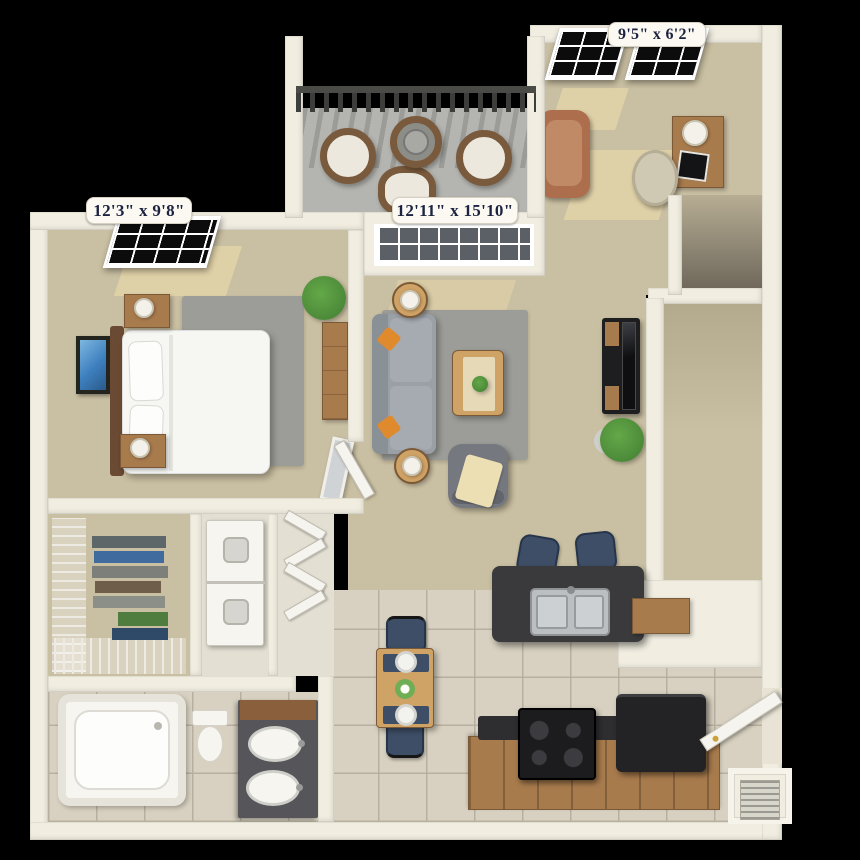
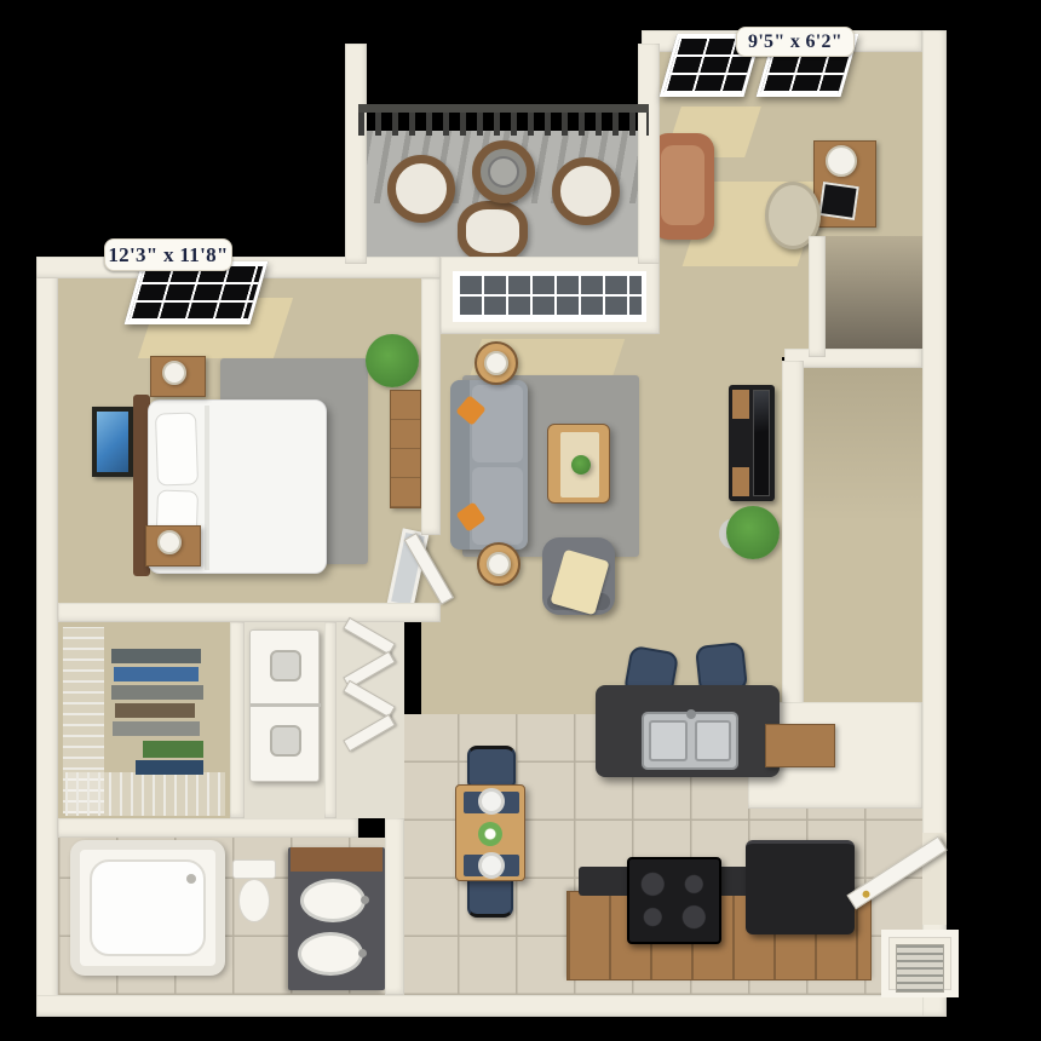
- 12'3" x 9'8"
+ 12'3" x 11'8"
- 12'11" x 15'10"
  9'5" x 6'2"
